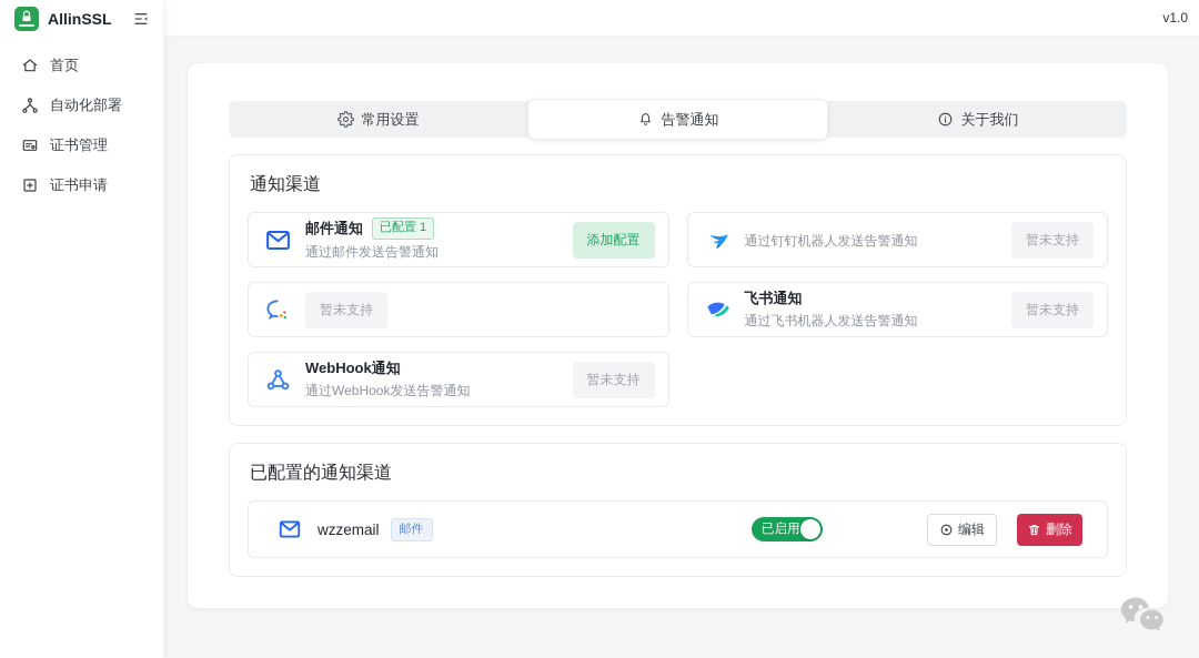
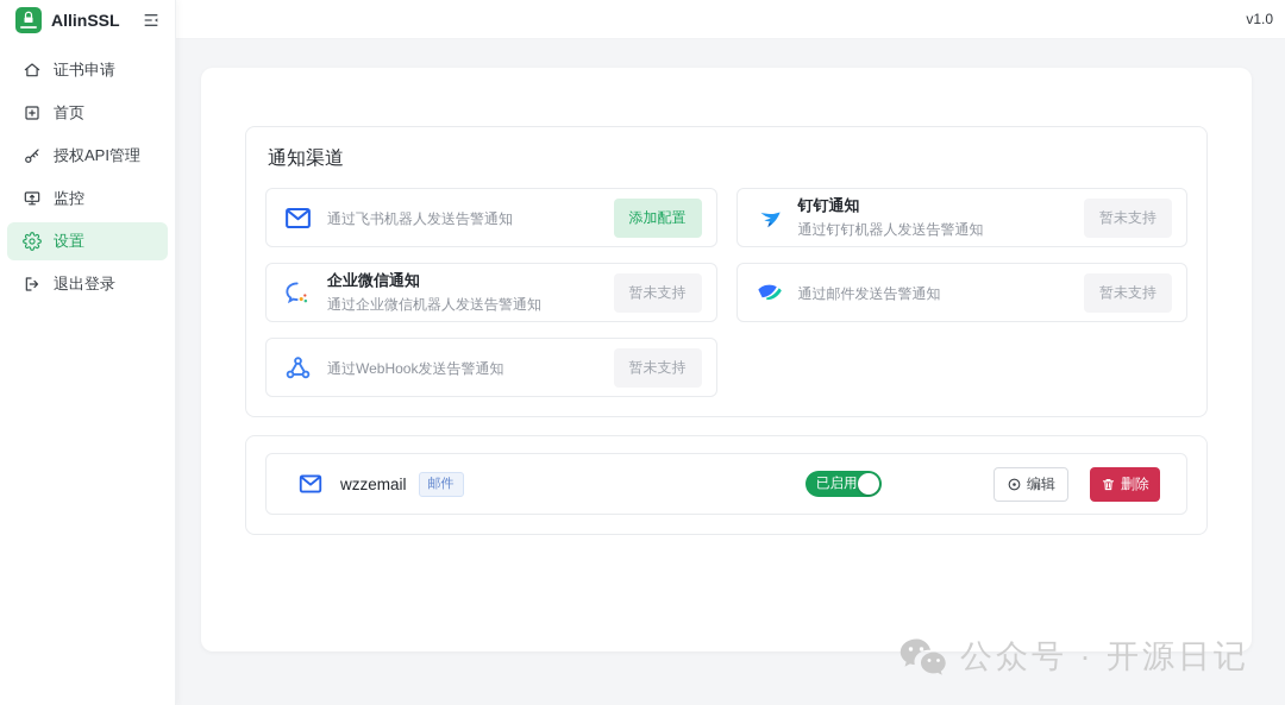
  AllinSSL
- 首页
+ 证书申请
- 自动化部署
- 证书管理
- 证书申请
+ 首页
+ 授权API管理
+ 监控
+ 设置
+ 退出登录
  v1.0
- 常用设置
- 告警通知
- 关于我们
  通知渠道
- 邮件通知
- 已配置 1
- 通过邮件发送告警通知
+ 通过飞书机器人发送告警通知
  添加配置
+ 钉钉通知
  通过钉钉机器人发送告警通知
  暂未支持
+ 企业微信通知
+ 通过企业微信机器人发送告警通知
  暂未支持
- 飞书通知
- 通过飞书机器人发送告警通知
+ 通过邮件发送告警通知
  暂未支持
- WebHook通知
  通过WebHook发送告警通知
  暂未支持
- 已配置的通知渠道
  wzzemail
  邮件
  已启用
  编辑
  删除
+ 公众号 · 开源日记
